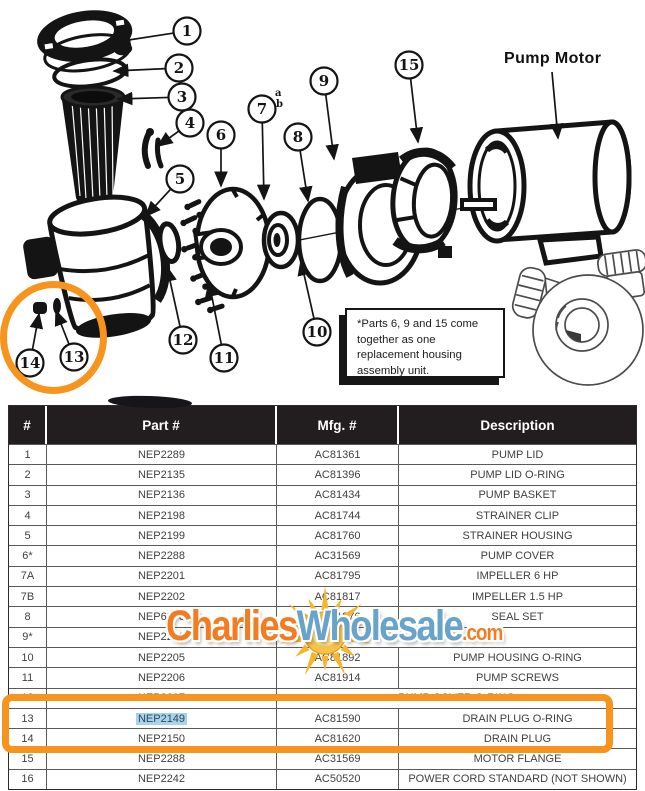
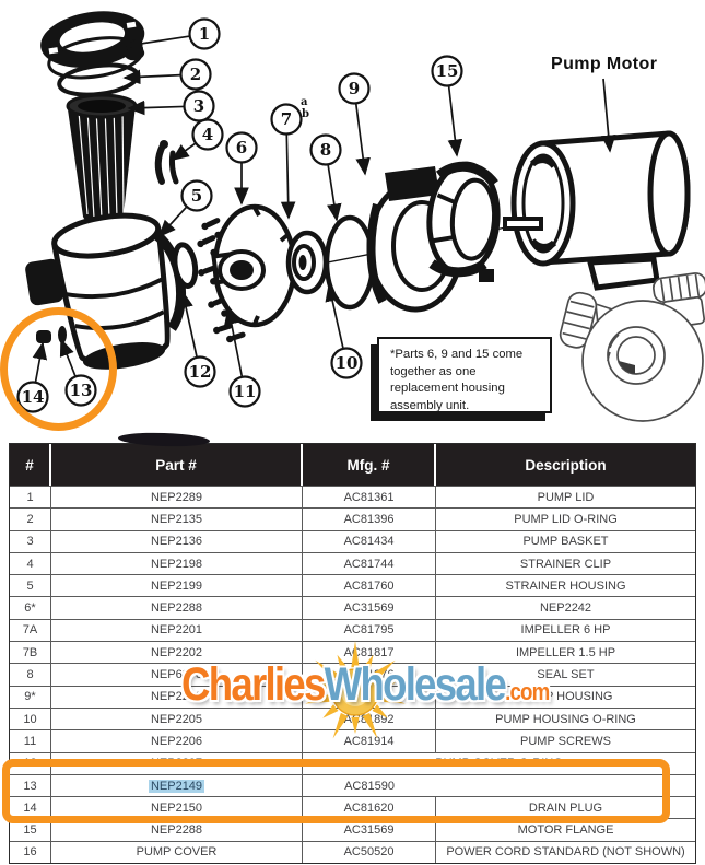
  1
  2
  3
  4
  5
  6
  7
  a
  b
  8
  9
  15
  10
  11
  12
  13
  14
  Pump Motor
  *Parts 6, 9 and 15 come together as one replacement housing assembly unit.
  CharliesWholesale.com
  #
  Part #
  Mfg. #
  Description
  1
  NEP2289
  AC81361
  PUMP LID
  2
  NEP2135
  AC81396
  PUMP LID O-RING
  3
  NEP2136
  AC81434
  PUMP BASKET
  4
  NEP2198
  AC81744
  STRAINER CLIP
  5
  NEP2199
  AC81760
  STRAINER HOUSING
  6*
  NEP2288
  AC31569
- PUMP COVER
+ NEP2242
  7A
  NEP2201
  AC81795
  IMPELLER 6 HP
  7B
  NEP2202
  A81817
  IMPELLER 1.5 HP
  8
  NEP6370
  SEAL SET
  9*
  NEP2203
+ PUMP HOUSING
  10
  NEP2205
  A8892
  PUMP HOUSING O-RING
  11
  NEP2206
  AC81914
  PUMP SCREWS
  12
  NEP2207
  PUMP COVER O-RING
  13
  NEP2149
  AC81590
- DRAIN PLUG O-RING
  14
  NEP2150
  AC81620
  DRAIN PLUG
  15
  NEP2288
  AC31569
  MOTOR FLANGE
  16
- NEP2242
+ PUMP COVER
  AC50520
  POWER CORD STANDARD (NOT SHOWN)
